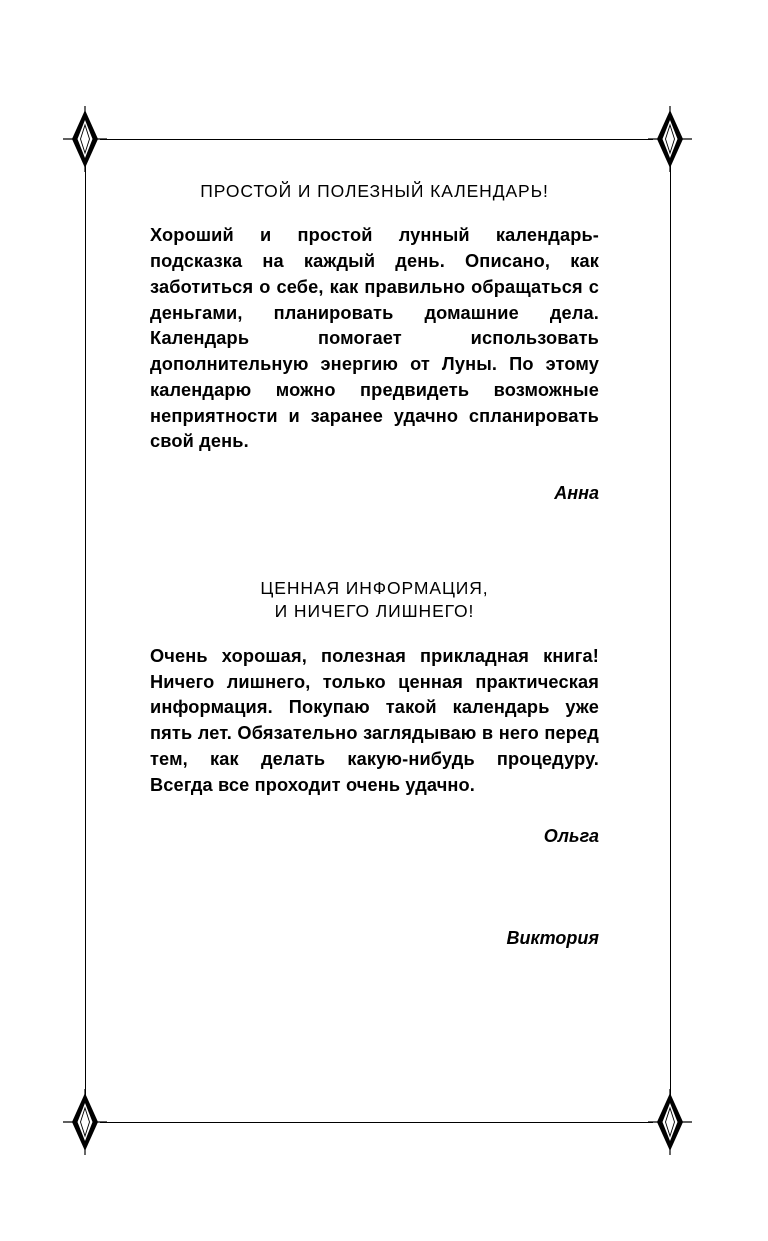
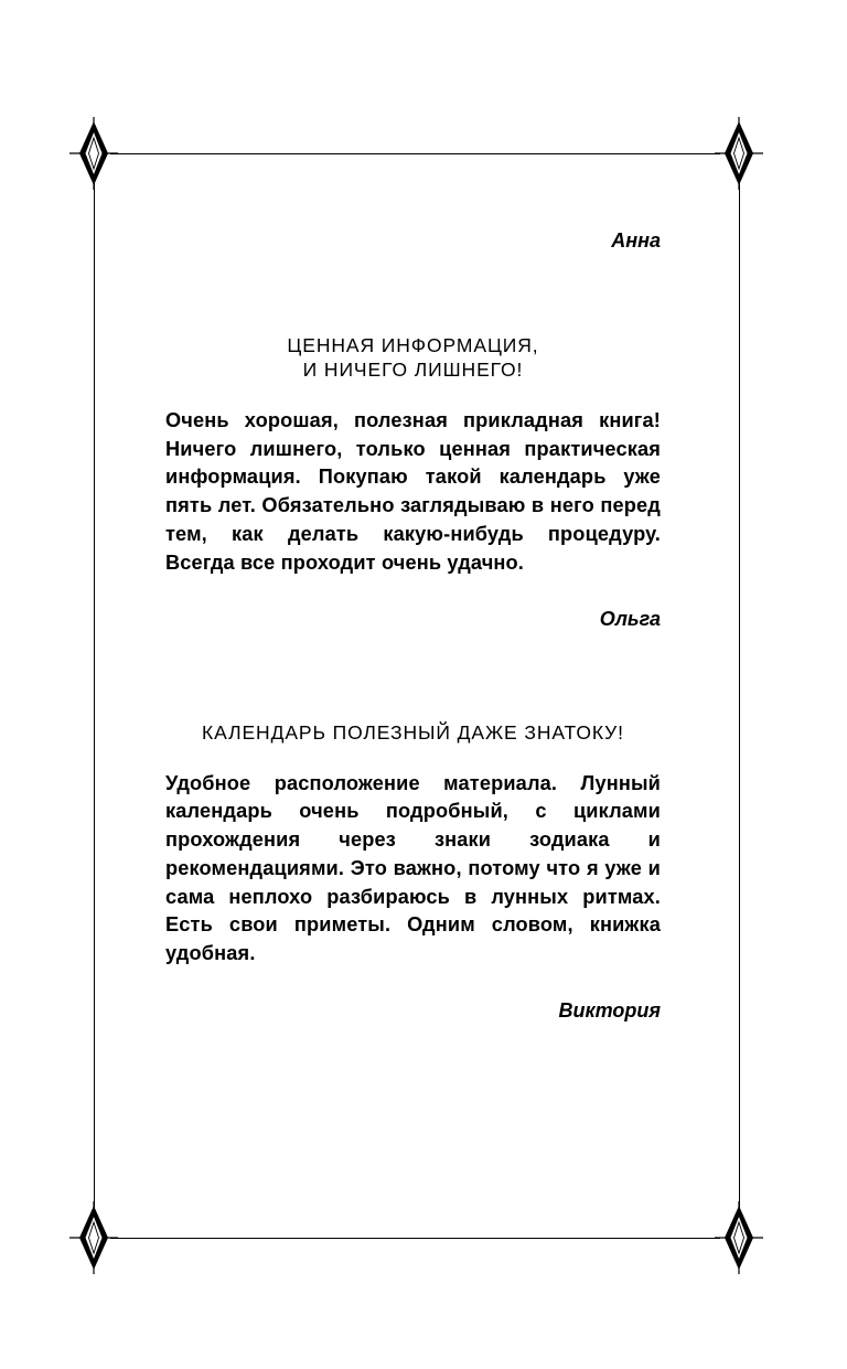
- ПРОСТОЙ И ПОЛЕЗНЫЙ КАЛЕНДАРЬ!
- Хороший и простой лунный календарь-подсказка на каждый день. Описано, как заботиться о себе, как правильно обращаться с деньгами, планировать домашние дела. Календарь помогает использовать дополнительную энергию от Луны. По этому календарю можно предвидеть возможные неприятности и заранее удачно спланировать свой день.
  Анна
  ЦЕННАЯ ИНФОРМАЦИЯ,
  И НИЧЕГО ЛИШНЕГО!
  Очень хорошая, полезная прикладная книга! Ничего лишнего, только ценная практическая информация. Покупаю такой календарь уже пять лет. Обязательно заглядываю в него перед тем, как делать какую-нибудь процедуру. Всегда все проходит очень удачно.
  Ольга
+ КАЛЕНДАРЬ ПОЛЕЗНЫЙ ДАЖЕ ЗНАТОКУ!
+ Удобное расположение материала. Лунный календарь очень подробный, с циклами прохождения через знаки зодиака и рекомендациями. Это важно, потому что я уже и сама неплохо разбираюсь в лунных ритмах. Есть свои приметы. Одним словом, книжка удобная.
  Виктория
